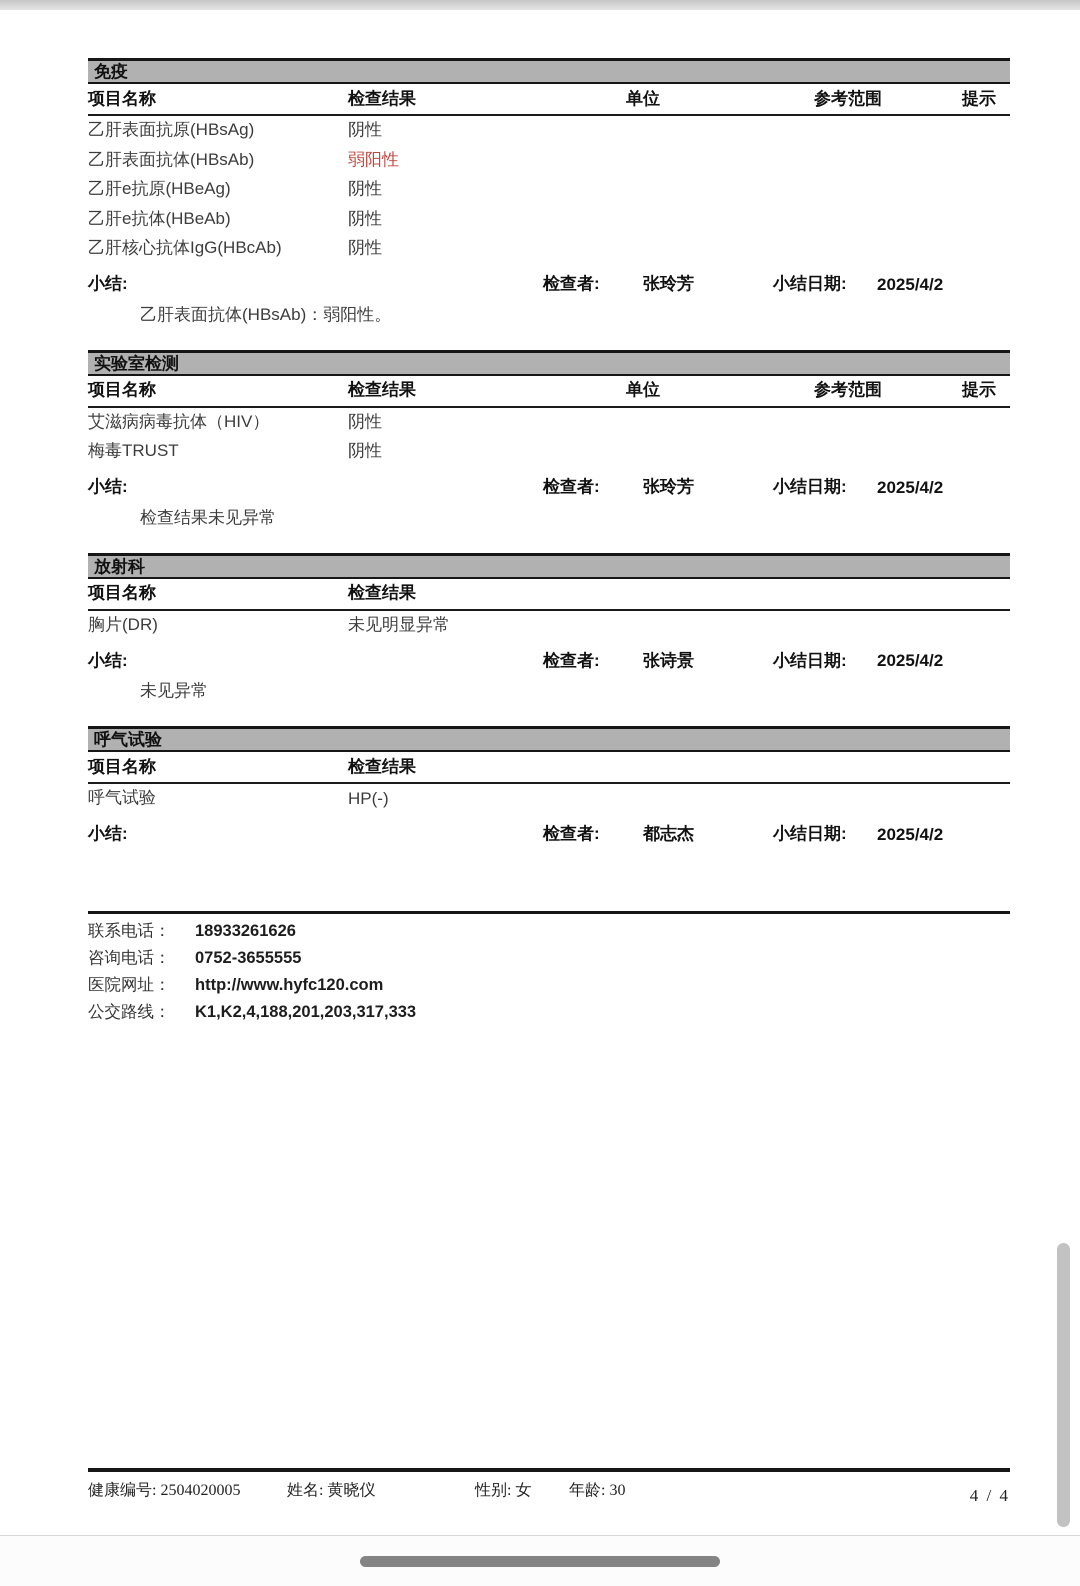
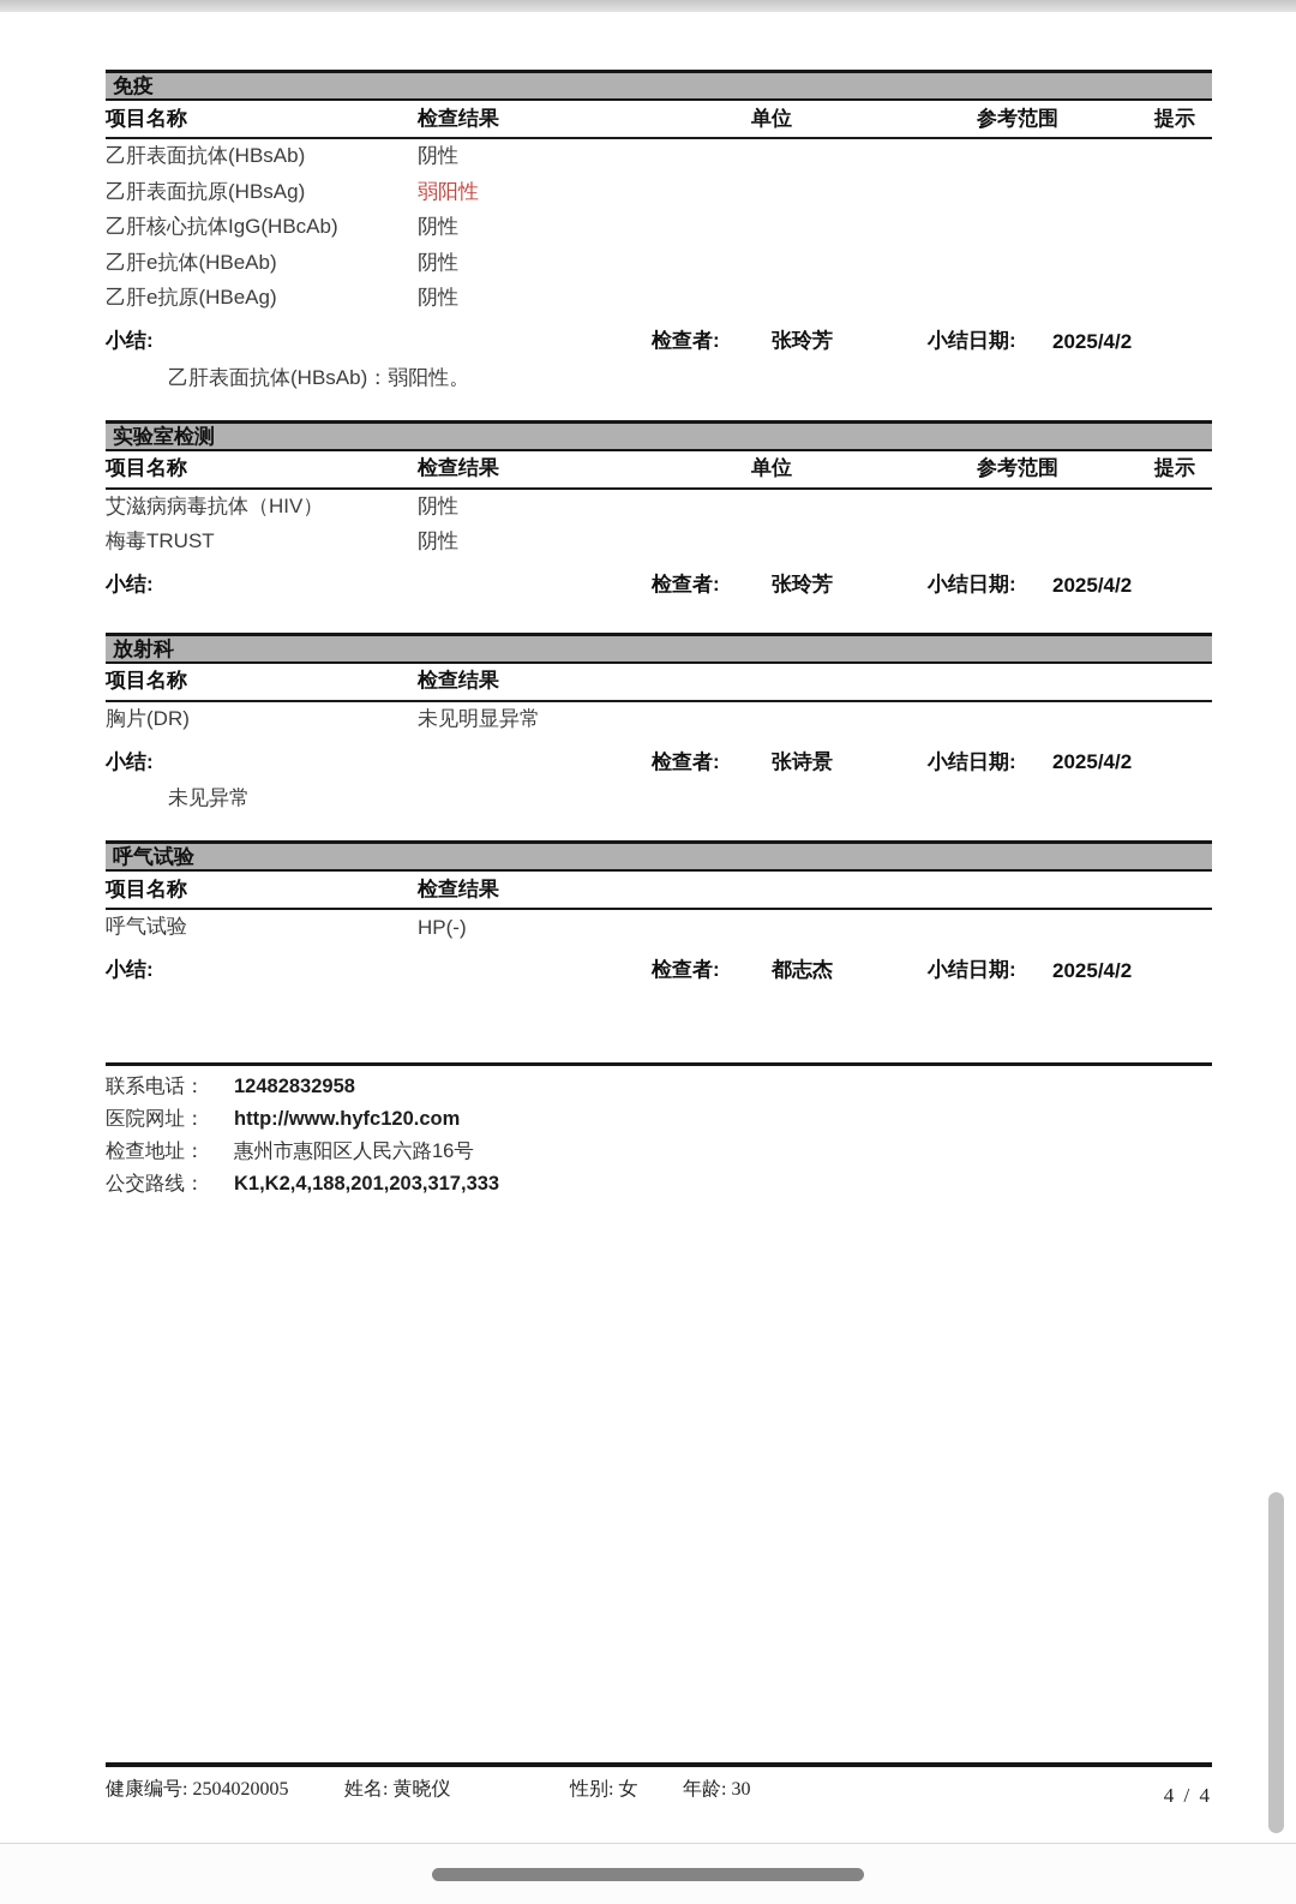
  免疫
  项目名称
  检查结果
  单位
  参考范围
  提示
- 乙肝表面抗原(HBsAg)
+ 乙肝表面抗体(HBsAb)
  阴性
- 乙肝表面抗体(HBsAb)
+ 乙肝表面抗原(HBsAg)
  弱阳性
- 乙肝e抗原(HBeAg)
+ 乙肝核心抗体IgG(HBcAb)
  阴性
  乙肝e抗体(HBeAb)
  阴性
- 乙肝核心抗体IgG(HBcAb)
+ 乙肝e抗原(HBeAg)
  阴性
  小结:
  检查者:
  张玲芳
  小结日期:
  2025/4/2
  乙肝表面抗体(HBsAb)：弱阳性。
  实验室检测
  项目名称
  检查结果
  单位
  参考范围
  提示
  艾滋病病毒抗体（HIV）
  阴性
  梅毒TRUST
  阴性
  小结:
  检查者:
  张玲芳
  小结日期:
  2025/4/2
- 检查结果未见异常
  放射科
  项目名称
  检查结果
  胸片(DR)
  未见明显异常
  小结:
  检查者:
  张诗景
  小结日期:
  2025/4/2
  未见异常
  呼气试验
  项目名称
  检查结果
  呼气试验
  HP(-)
  小结:
  检查者:
  都志杰
  小结日期:
  2025/4/2
  联系电话：
- 18933261626
+ 12482832958
- 咨询电话：
- 0752-3655555
  医院网址：
  http://www.hyfc120.com
+ 检查地址：
+ 惠州市惠阳区人民六路16号
  公交路线：
  K1,K2,4,188,201,203,317,333
  健康编号: 2504020005
  姓名: 黄晓仪
  性别: 女
  年龄: 30
  4 / 4
